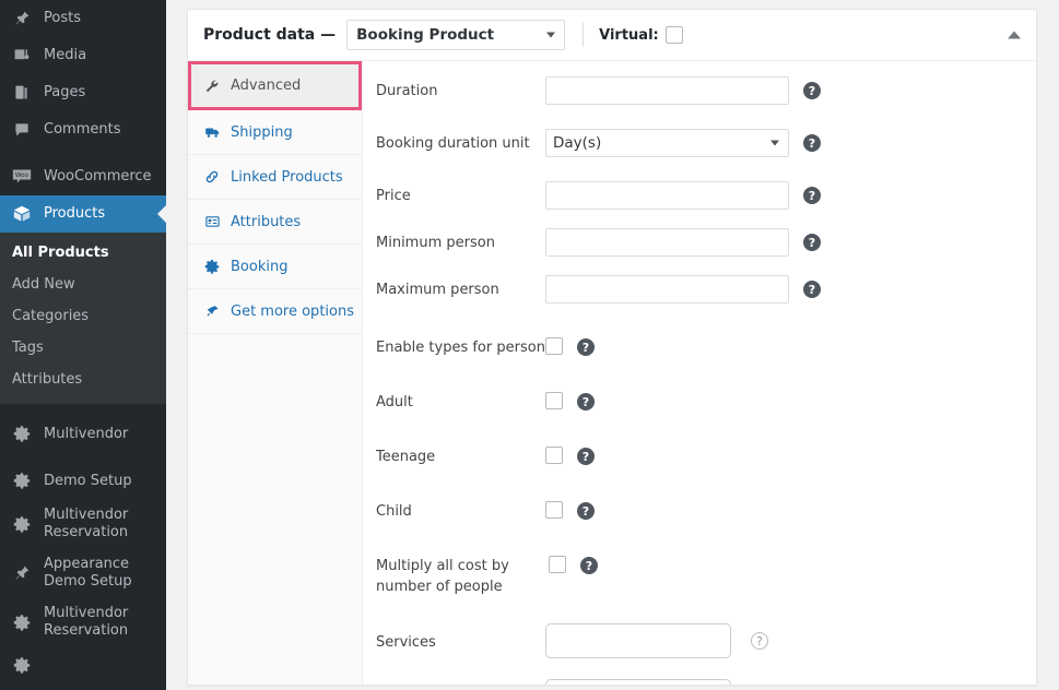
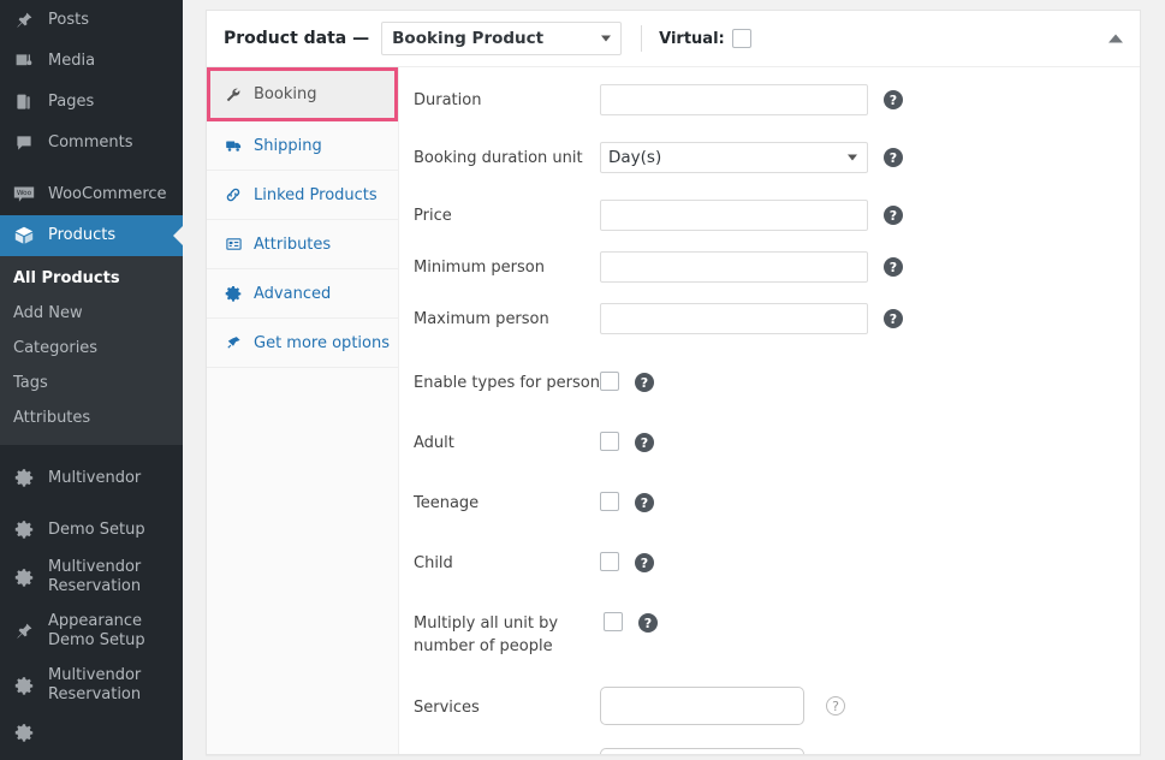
  Posts
  Media
  Pages
  Comments
  WooCommerce
  Products
  All Products
  Add New
  Categories
  Tags
  Attributes
  Multivendor
  Demo Setup
  Multivendor
  Reservation
  Appearance
  Demo Setup
  Multivendor
  Reservation
  Product data —
  Booking Product
  Virtual:
- Advanced
+ Booking
  Shipping
  Linked Products
  Attributes
- Booking
+ Advanced
  Get more options
  Duration
  ?
  Booking duration unit
  Day(s)
  ?
  Price
  ?
  Minimum person
  ?
  Maximum person
  ?
  Enable types for person
  ?
  Adult
  ?
  Teenage
  ?
  Child
  ?
- Multiply all cost by number of people
+ Multiply all unit by number of people
  ?
  Services
  ?
